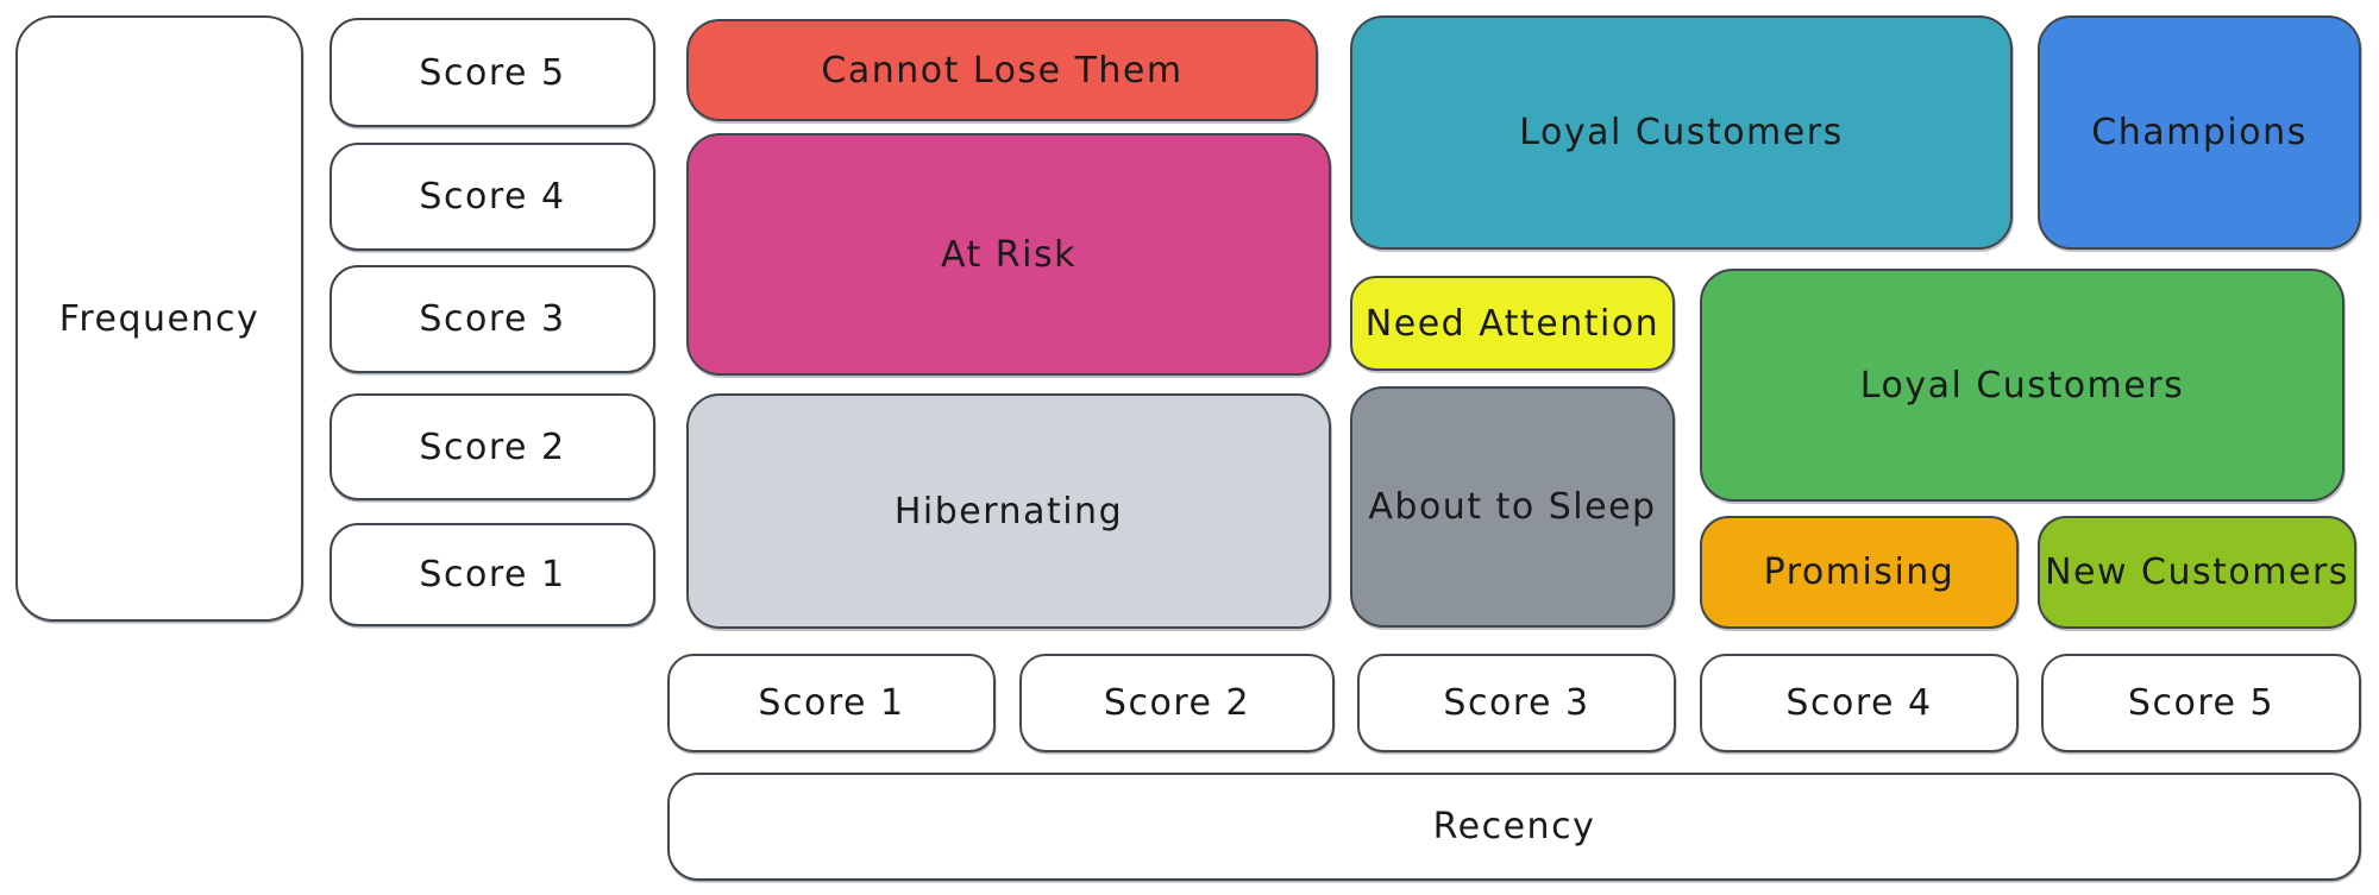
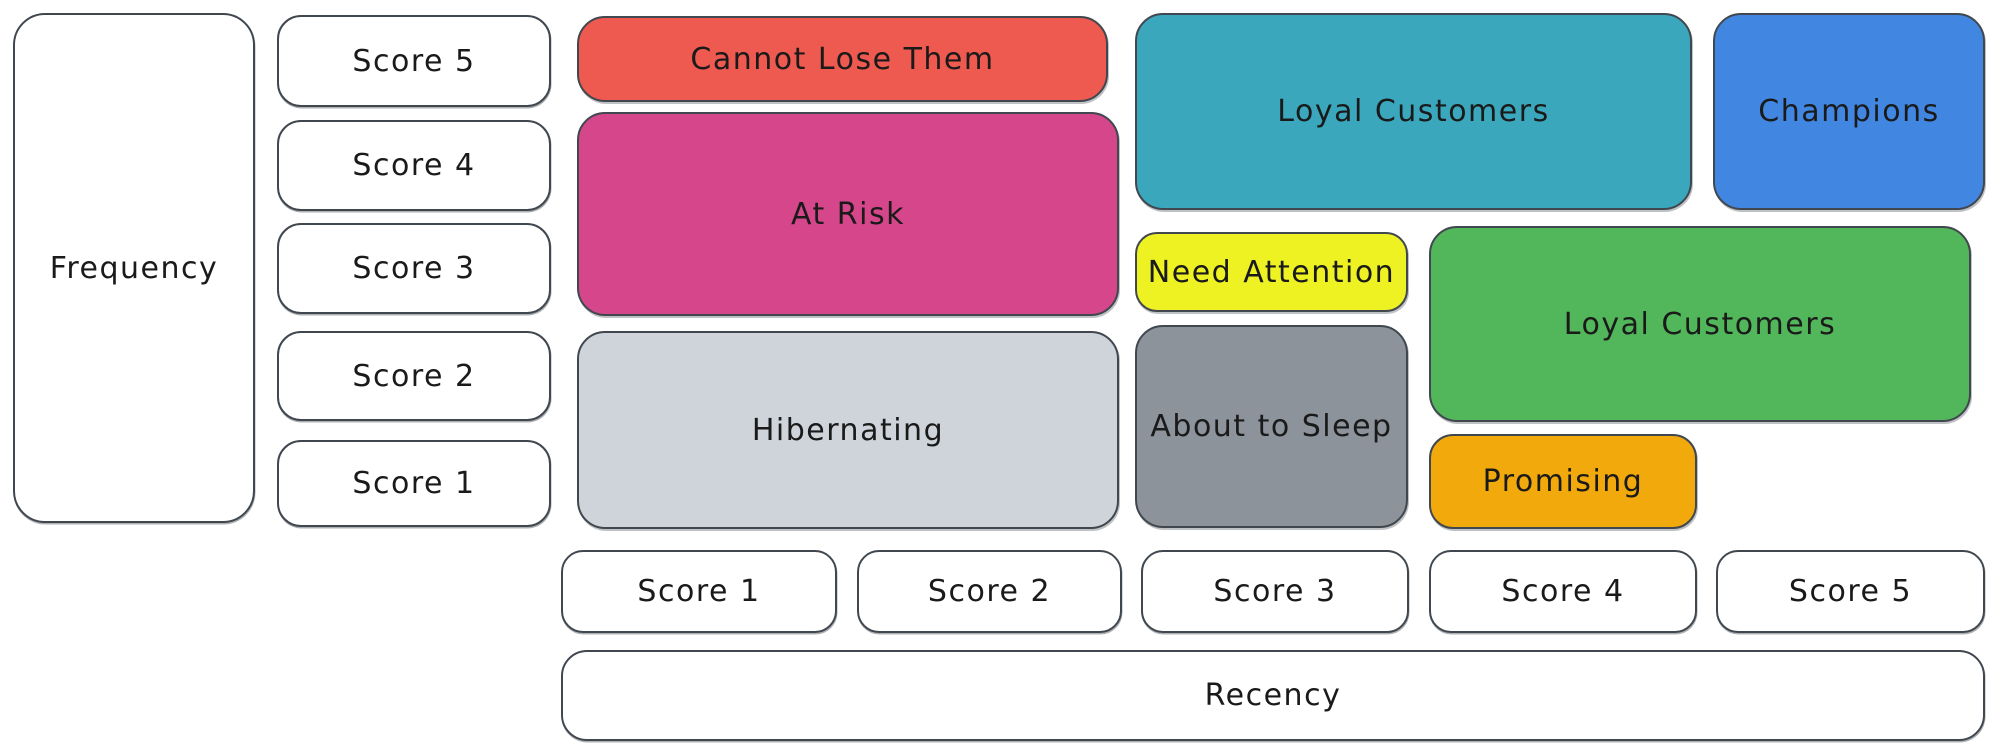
  Frequency
  Score 5
  Score 4
  Score 3
  Score 2
  Score 1
  Cannot Lose Them
  At Risk
  Hibernating
  Loyal Customers
  Champions
  Need Attention
  Loyal Customers
  About to Sleep
  Promising
- New Customers
  Score 1
  Score 2
  Score 3
  Score 4
  Score 5
  Recency
